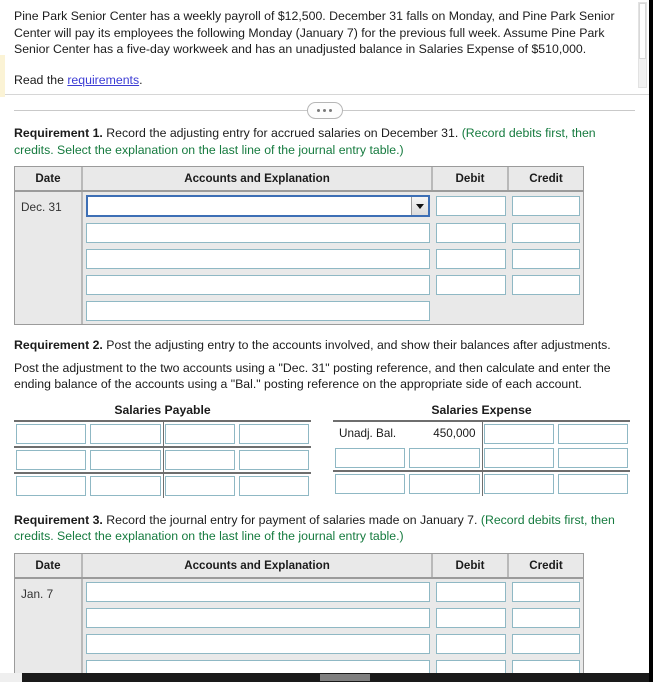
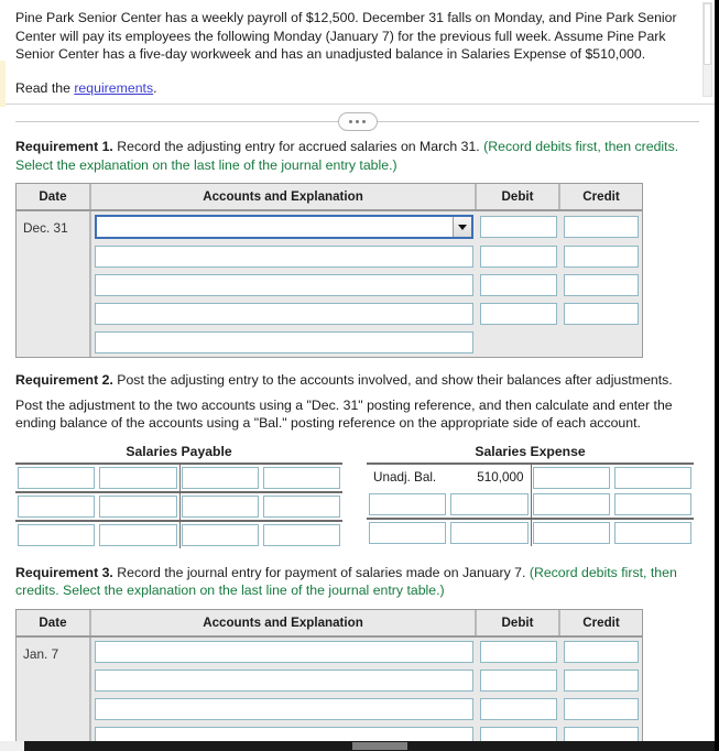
  Pine Park Senior Center has a weekly payroll of $12,500. December 31 falls on Monday, and Pine Park Senior Center will pay its employees the following Monday (January 7) for the previous full week. Assume Pine Park Senior Center has a five-day workweek and has an unadjusted balance in Salaries Expense of $510,000.
  Read the requirements.
- Requirement 1. Record the adjusting entry for accrued salaries on December 31. (Record debits first, then credits. Select the explanation on the last line of the journal entry table.)
+ Requirement 1. Record the adjusting entry for accrued salaries on March 31. (Record debits first, then credits. Select the explanation on the last line of the journal entry table.)
  Date
  Accounts and Explanation
  Debit
  Credit
  Dec. 31
  Requirement 2. Post the adjusting entry to the accounts involved, and show their balances after adjustments.
  Post the adjustment to the two accounts using a "Dec. 31" posting reference, and then calculate and enter the ending balance of the accounts using a "Bal." posting reference on the appropriate side of each account.
  Salaries Payable
  Salaries Expense
  Unadj. Bal.
- 450,000
+ 510,000
  Requirement 3. Record the journal entry for payment of salaries made on January 7. (Record debits first, then credits. Select the explanation on the last line of the journal entry table.)
  Date
  Accounts and Explanation
  Debit
  Credit
  Jan. 7
